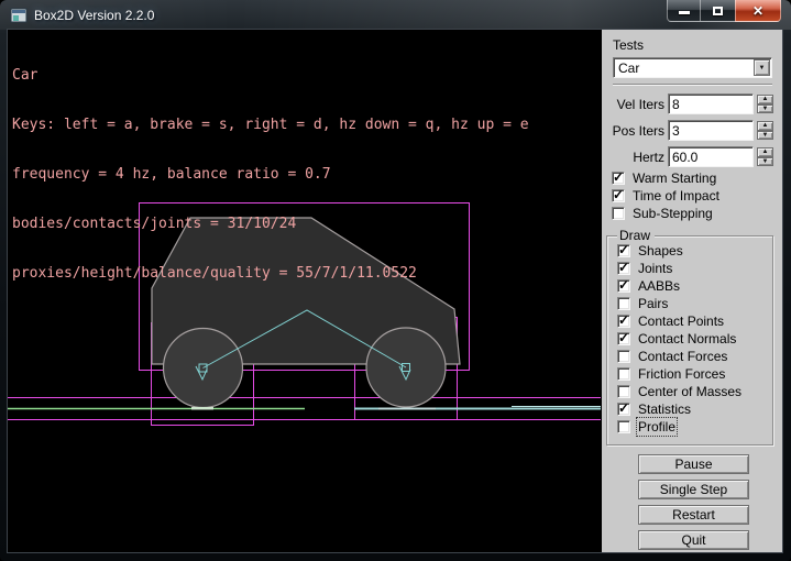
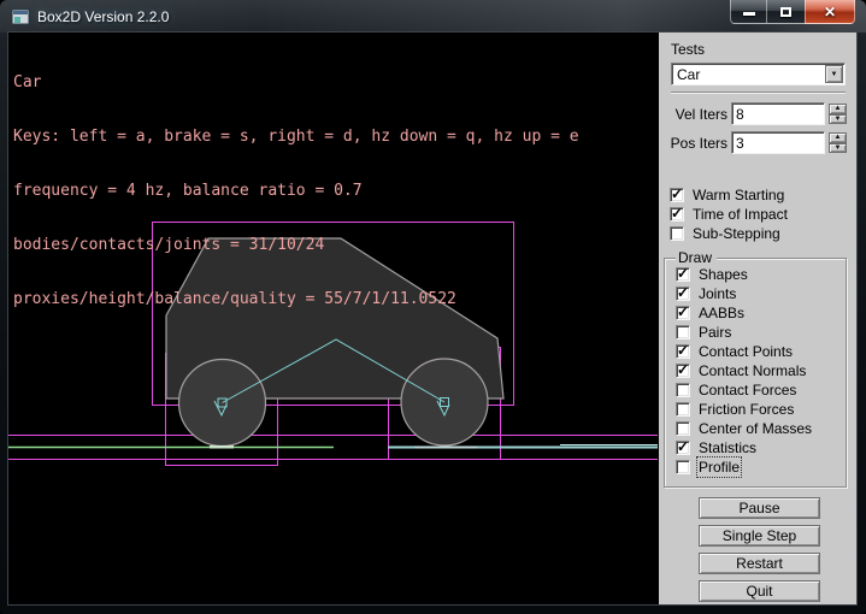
  Box2D Version 2.2.0
  ✕
  Car
  Keys: left = a, brake = s, right = d, hz down = q, hz up = e
  frequency = 4 hz, balance ratio = 0.7
  bodies/contacts/joints = 31/10/24
  proxies/height/balance/quality = 55/7/1/11.0522
  Tests
  Car
  Vel Iters
  8
  Pos Iters
  3
- Hertz
- 60.0
  ✓
  Warm Starting
  ✓
  Time of Impact
  Sub-Stepping
  Draw
  ✓
  Shapes
  ✓
  Joints
  ✓
  AABBs
  Pairs
  ✓
  Contact Points
  ✓
  Contact Normals
  Contact Forces
  Friction Forces
  Center of Masses
  ✓
  Statistics
  Profile
  Pause
  Single Step
  Restart
  Quit
